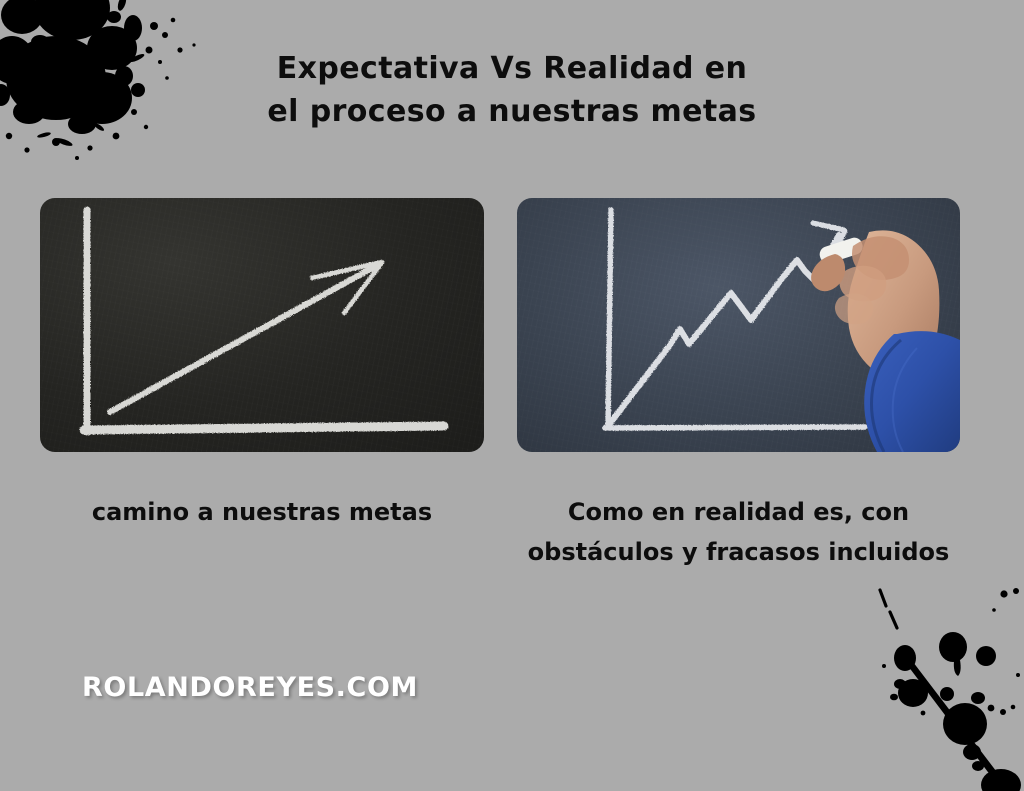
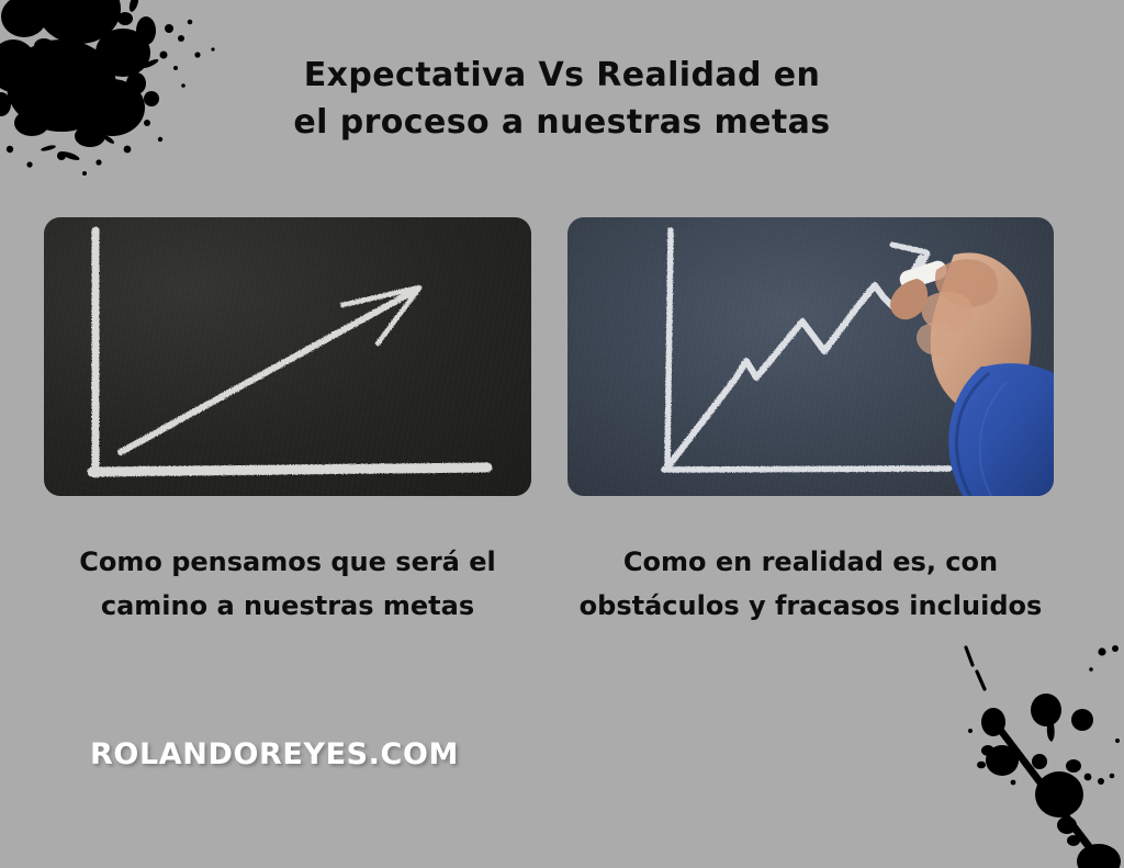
  Expectativa Vs Realidad en
  el proceso a nuestras metas
+ Como pensamos que será el
  camino a nuestras metas
  Como en realidad es, con
  obstáculos y fracasos incluidos
  ROLANDOREYES.COM
